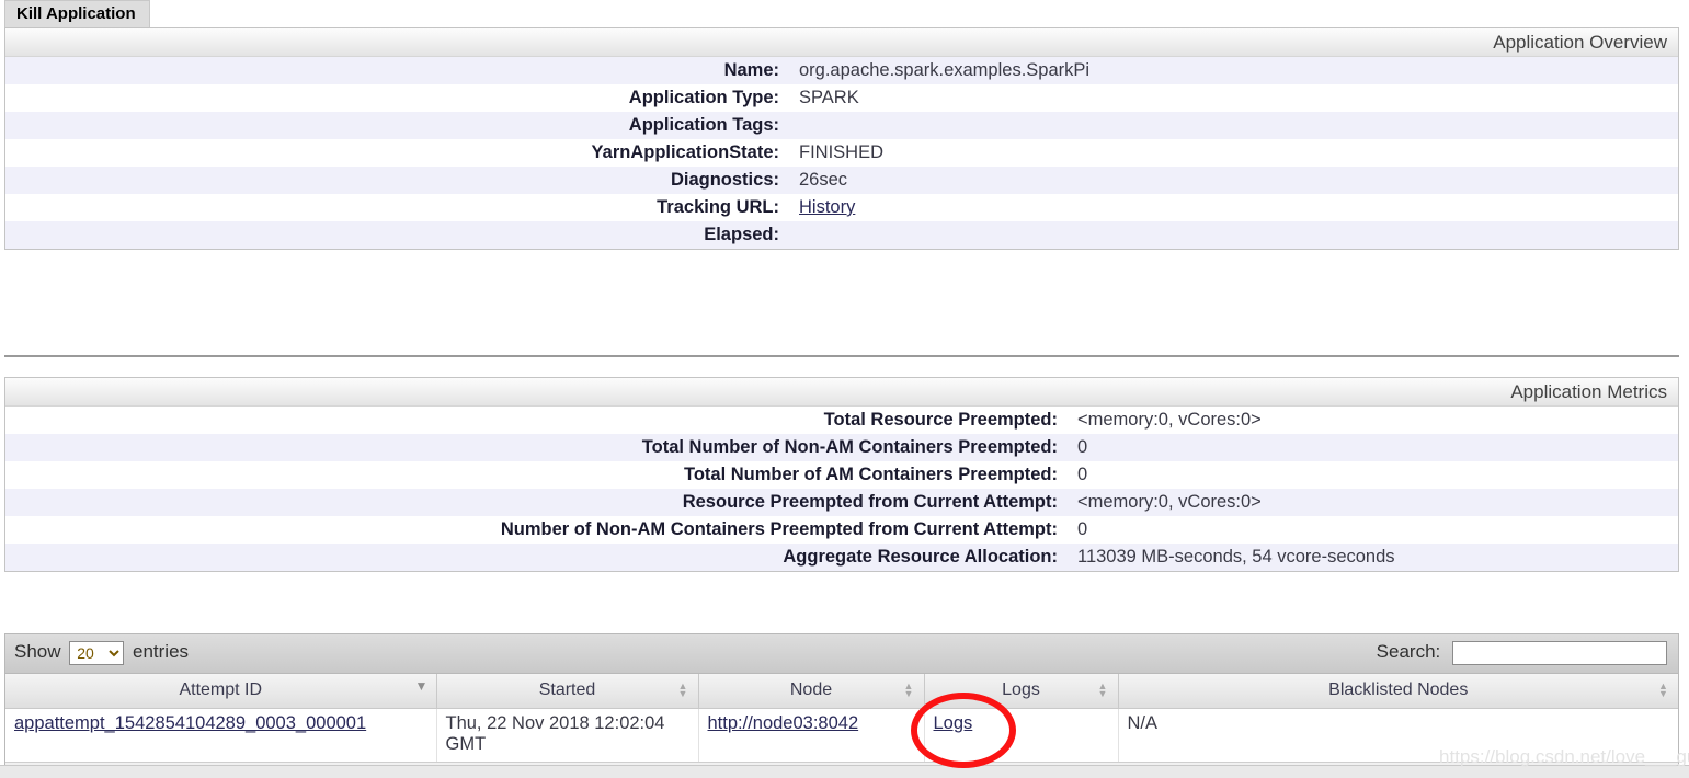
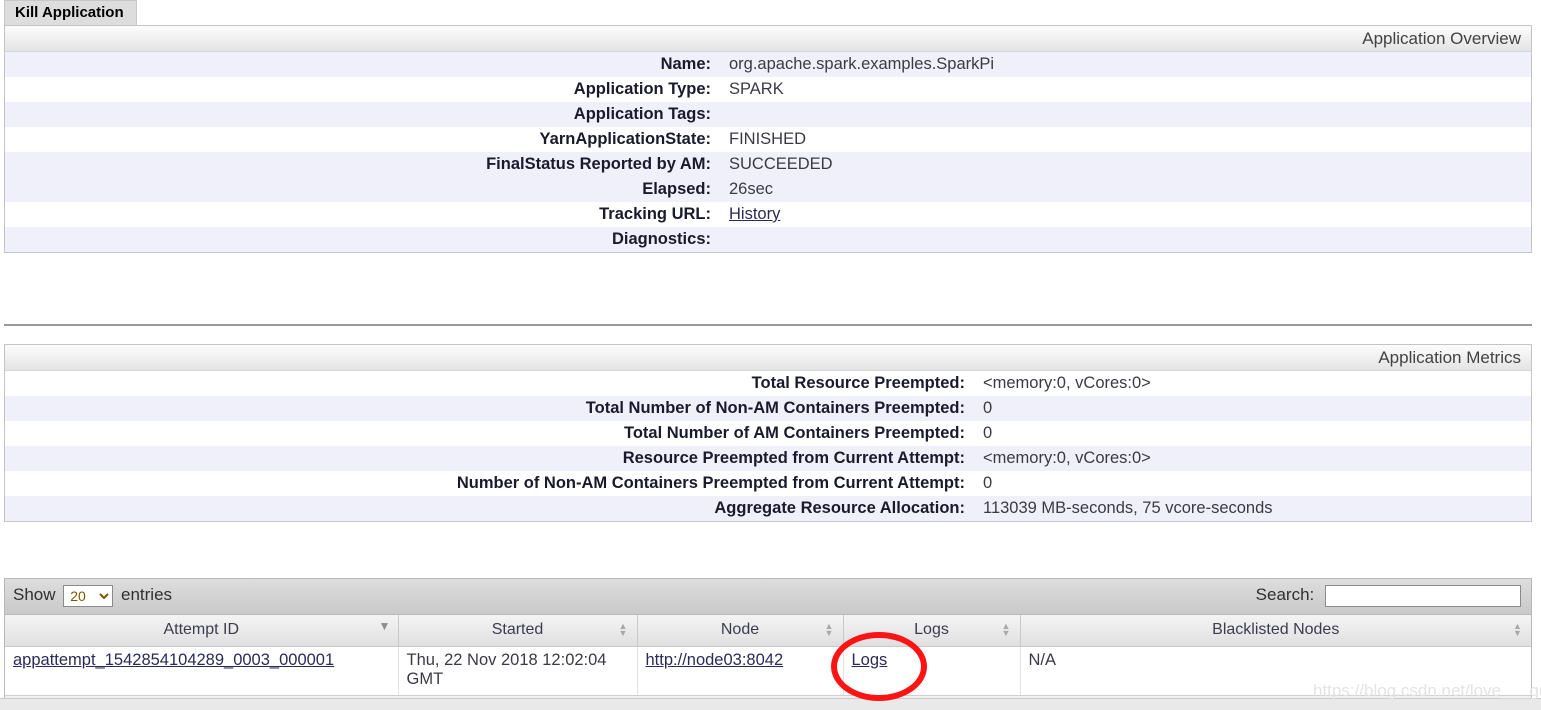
  Kill Application
  Application Overview
  Name:	org.apache.spark.examples.SparkPi
  Application Type:	SPARK
  Application Tags:
  YarnApplicationState:	FINISHED
+ FinalStatus Reported by AM:	SUCCEEDED
- Diagnostics:	26sec
+ Elapsed:	26sec
  Tracking URL:	History
- Elapsed:
+ Diagnostics:
  Application Metrics
  Total Resource Preempted:	<memory:0, vCores:0>
  Total Number of Non-AM Containers Preempted:	0
  Total Number of AM Containers Preempted:	0
  Resource Preempted from Current Attempt:	<memory:0, vCores:0>
  Number of Non-AM Containers Preempted from Current Attempt:	0
- Aggregate Resource Allocation:	113039 MB-seconds, 54 vcore-seconds
+ Aggregate Resource Allocation:	113039 MB-seconds, 75 vcore-seconds
  Show 20 entries
  Search:
  Attempt ID ▼	Started ▲▼	Node ▲▼	Logs ▲▼	Blacklisted Nodes ▲▼
  appattempt_1542854104289_0003_000001	Thu, 22 Nov 2018 12:02:04 GMT	http://node03:8042	Logs	N/A
  https://blog.csdn.net/love___g
